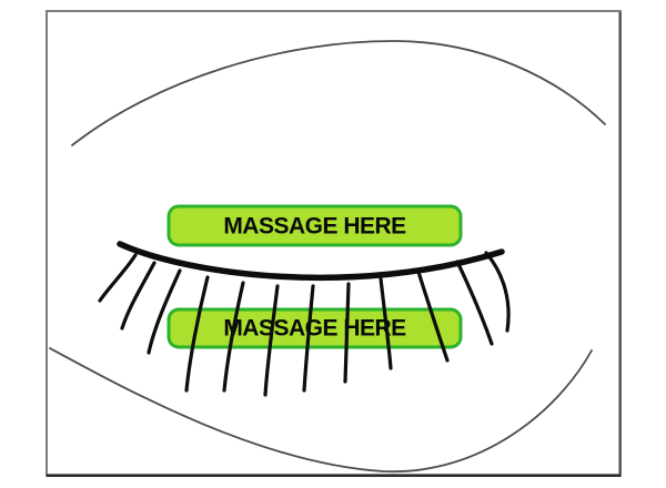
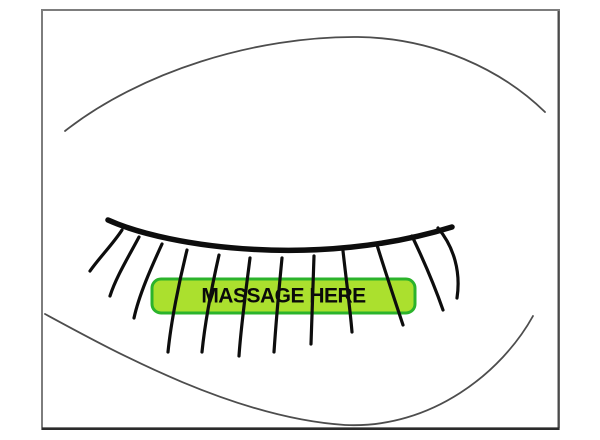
- MASSAGE HERE
  ASSAGE HERE
